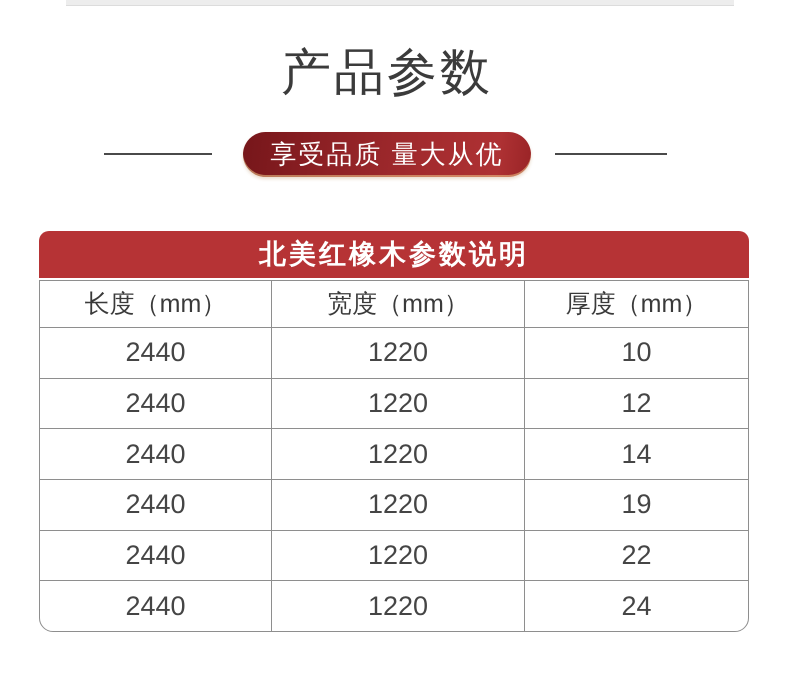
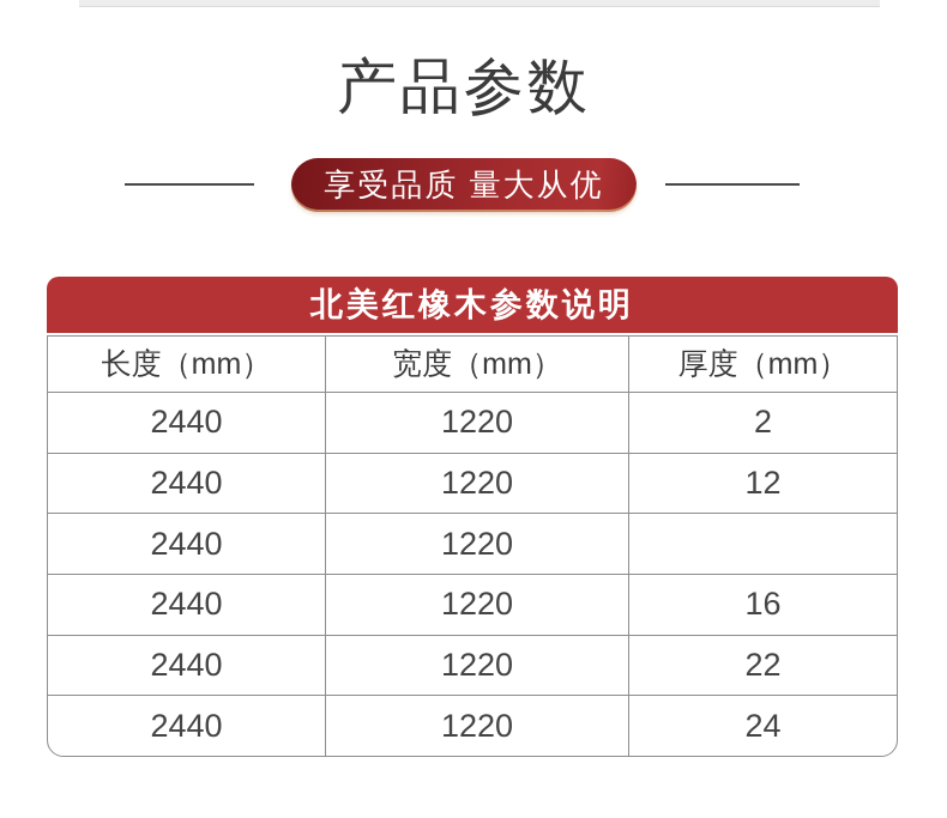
  产品参数
  享受品质 量大从优
  北美红橡木参数说明
  长度（mm）
  宽度（mm）
  厚度（mm）
  2440
  1220
- 10
+ 2
  2440
  1220
  12
  2440
  1220
- 14
  2440
  1220
- 19
+ 16
  2440
  1220
  22
  2440
  1220
  24
